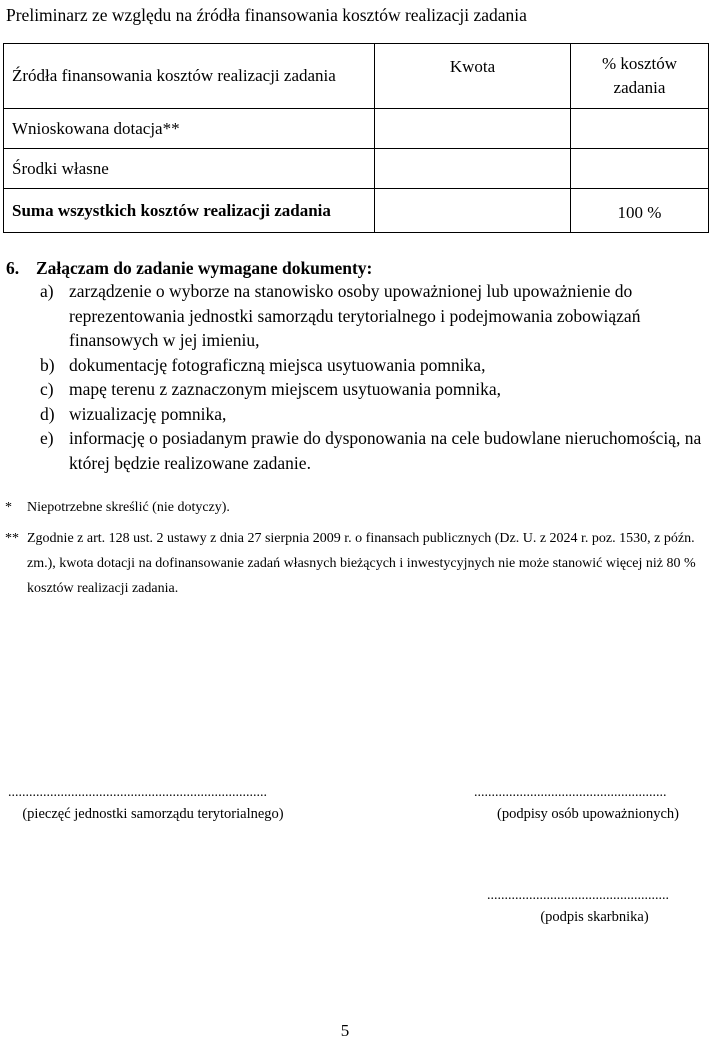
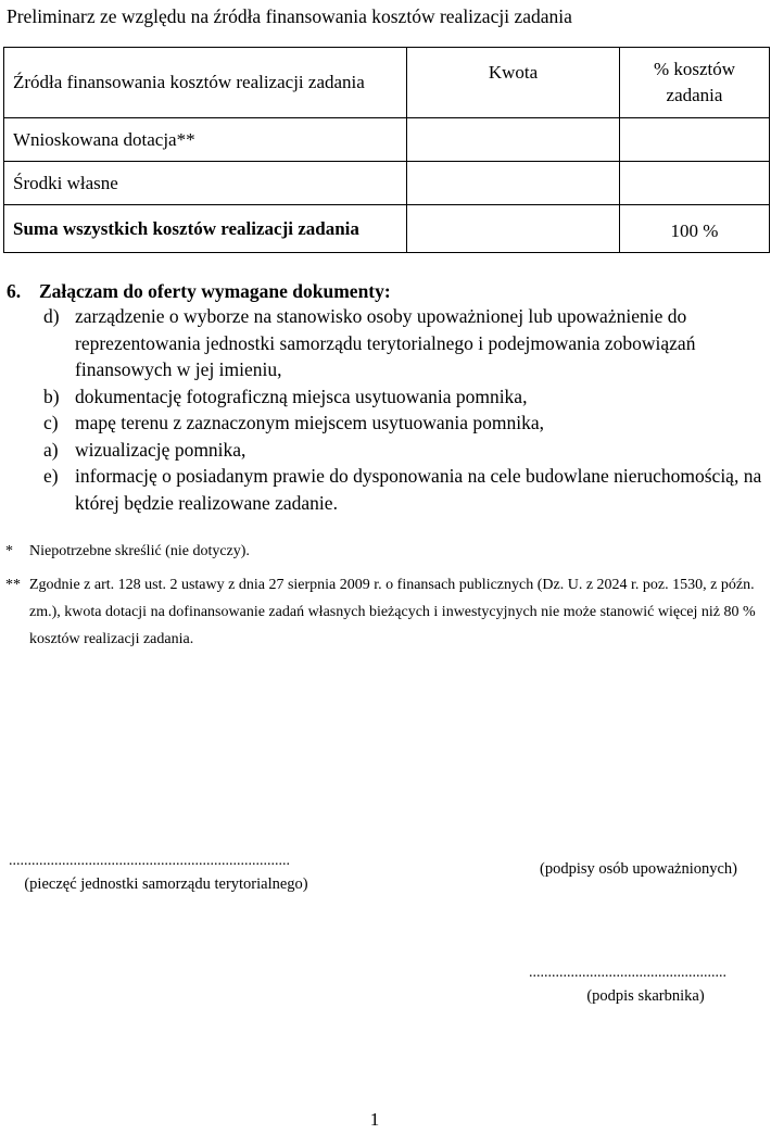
  Preliminarz ze względu na źródła finansowania kosztów realizacji zadania
  Źródła finansowania kosztów realizacji zadania	Kwota	% kosztów zadania
  Wnioskowana dotacja**
  Środki własne
  Suma wszystkich kosztów realizacji zadania		100 %
- 6. Załączam do zadanie wymagane dokumenty:
+ 6. Załączam do oferty wymagane dokumenty:
- a)
+ d)
  zarządzenie o wyborze na stanowisko osoby upoważnionej lub upoważnienie do reprezentowania jednostki samorządu terytorialnego i podejmowania zobowiązań finansowych w jej imieniu,
  b)
  dokumentację fotograficzną miejsca usytuowania pomnika,
  c)
  mapę terenu z zaznaczonym miejscem usytuowania pomnika,
- d)
+ a)
  wizualizację pomnika,
  e)
  informację o posiadanym prawie do dysponowania na cele budowlane nieruchomością, na której będzie realizowane zadanie.
  *
  Niepotrzebne skreślić (nie dotyczy).
  **
  Zgodnie z art. 128 ust. 2 ustawy z dnia 27 sierpnia 2009 r. o finansach publicznych (Dz. U. z 2024 r. poz. 1530, z późn. zm.), kwota dotacji na dofinansowanie zadań własnych bieżących i inwestycyjnych nie może stanowić więcej niż 80 % kosztów realizacji zadania.
  ..........................................................................
  (pieczęć jednostki samorządu terytorialnego)
- .......................................................
  (podpisy osób upoważnionych)
  ....................................................
  (podpis skarbnika)
- 5
+ 1
